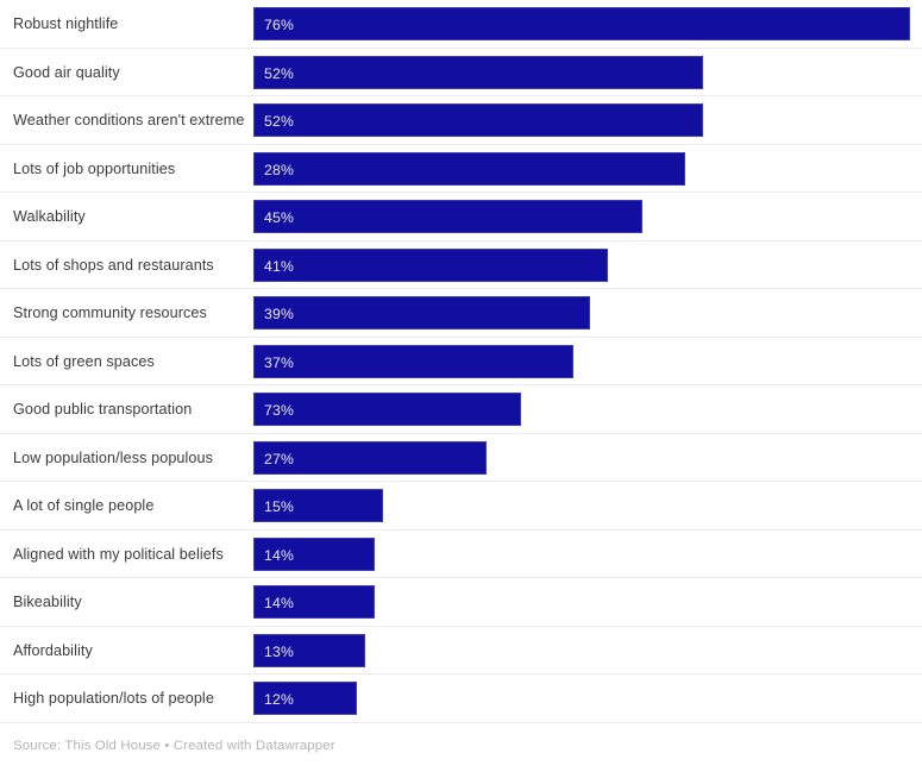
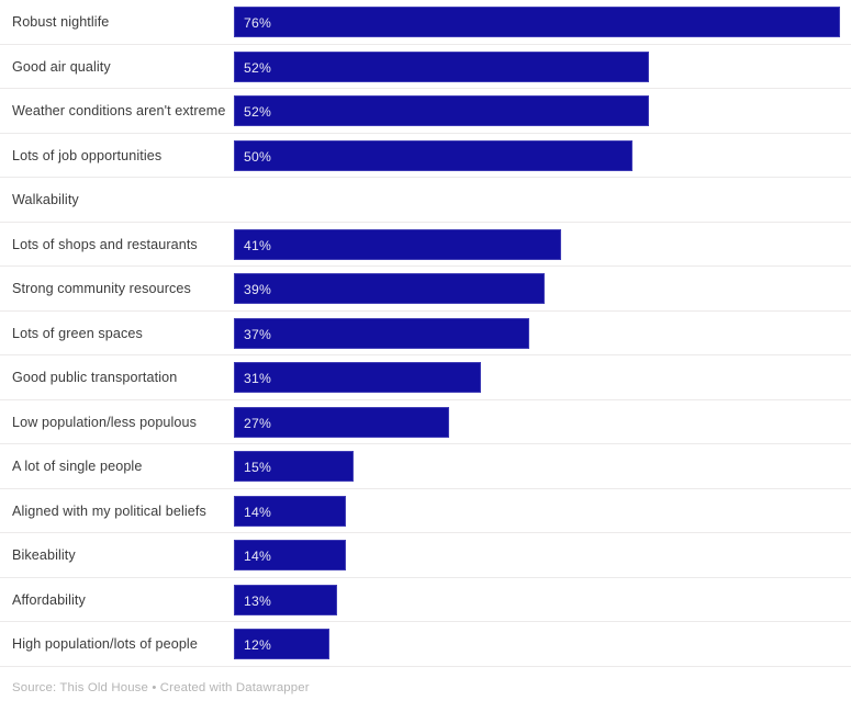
  Robust nightlife
  76%
  Good air quality
  52%
  Weather conditions aren't extreme
  52%
  Lots of job opportunities
- 28%
+ 50%
  Walkability
- 45%
  Lots of shops and restaurants
  41%
  Strong community resources
  39%
  Lots of green spaces
  37%
  Good public transportation
- 73%
+ 31%
  Low population/less populous
  27%
  A lot of single people
  15%
  Aligned with my political beliefs
  14%
  Bikeability
  14%
  Affordability
  13%
  High population/lots of people
  12%
  Source: This Old House • Created with Datawrapper
